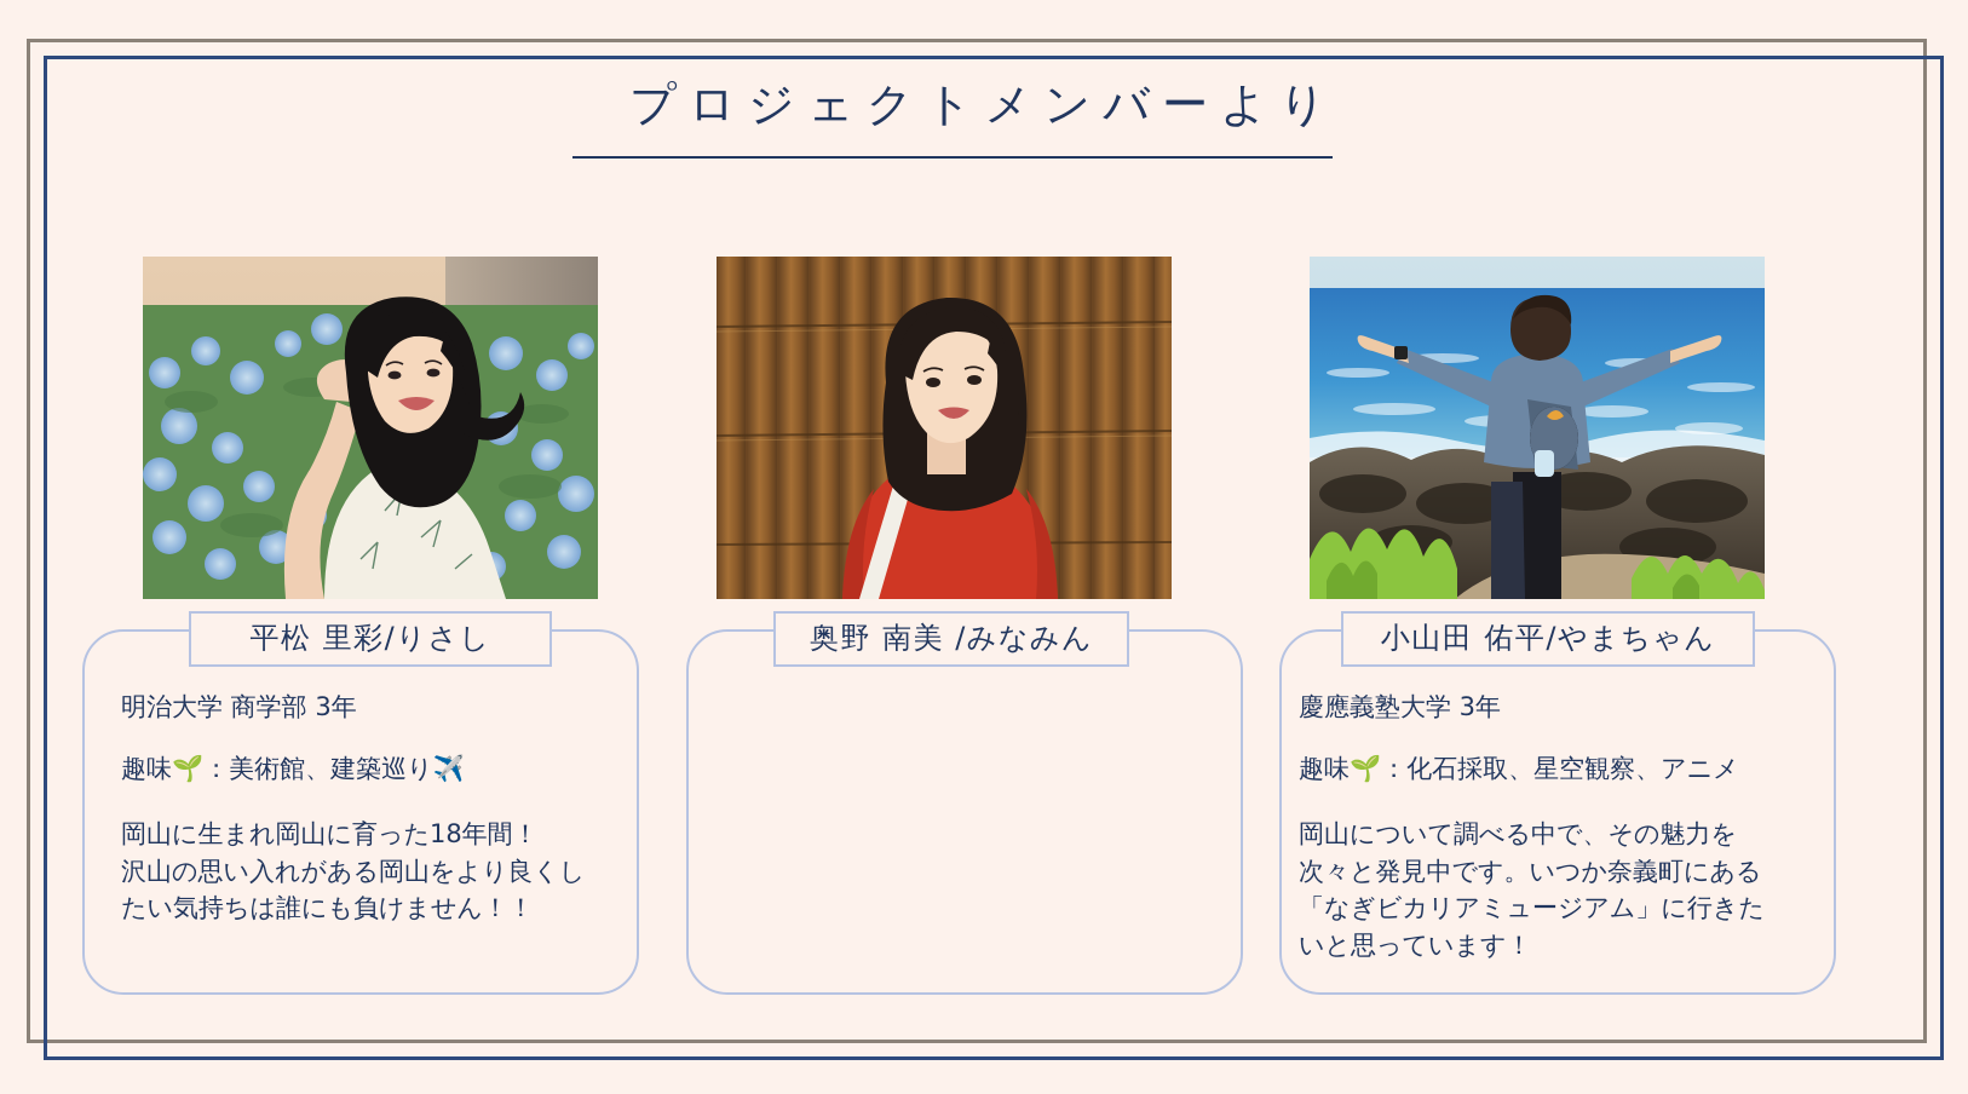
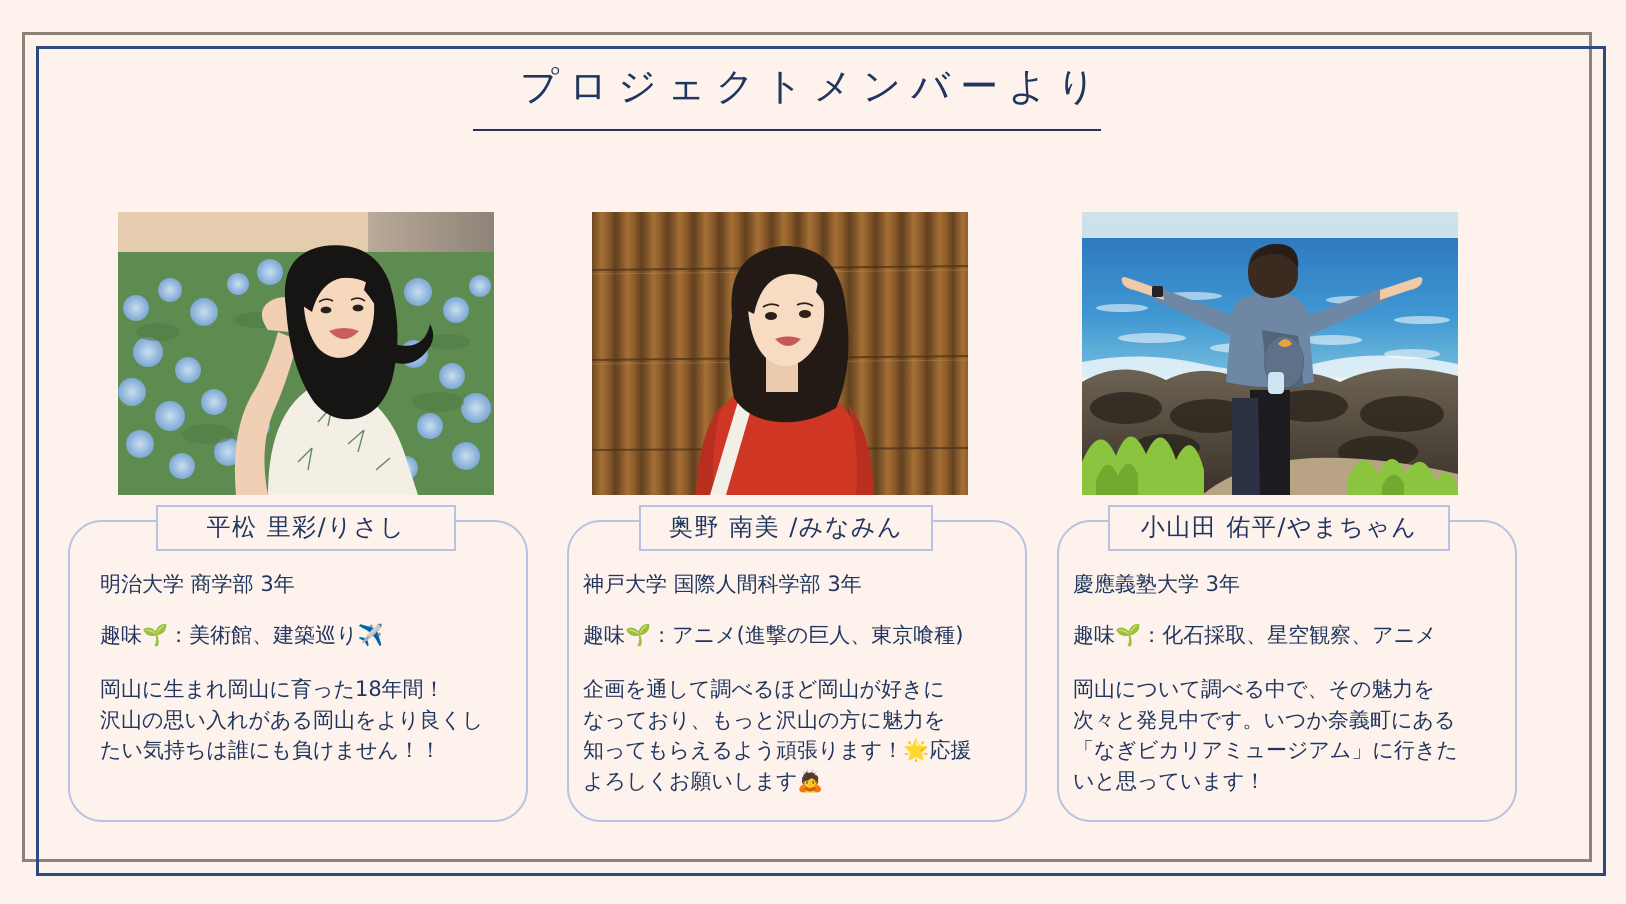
  プロジェクトメンバーより
  平松 里彩/りさし
  奥野 南美 /みなみん
  小山田 佑平/やまちゃん
  明治大学 商学部 3年
  趣味🌱：美術館、建築巡り✈️
  岡山に生まれ岡山に育った18年間！
  沢山の思い入れがある岡山をより良くし
  たい気持ちは誰にも負けません！！
+ 神戸大学 国際人間科学部 3年
+ 趣味🌱：アニメ(進撃の巨人、東京喰種)
+ 企画を通して調べるほど岡山が好きに
+ なっており、もっと沢山の方に魅力を
+ 知ってもらえるよう頑張ります！🌟応援
+ よろしくお願いします🙇
  慶應義塾大学 3年
  趣味🌱：化石採取、星空観察、アニメ
  岡山について調べる中で、その魅力を
  次々と発見中です。いつか奈義町にある
  「なぎビカリアミュージアム」に行きた
  いと思っています！
